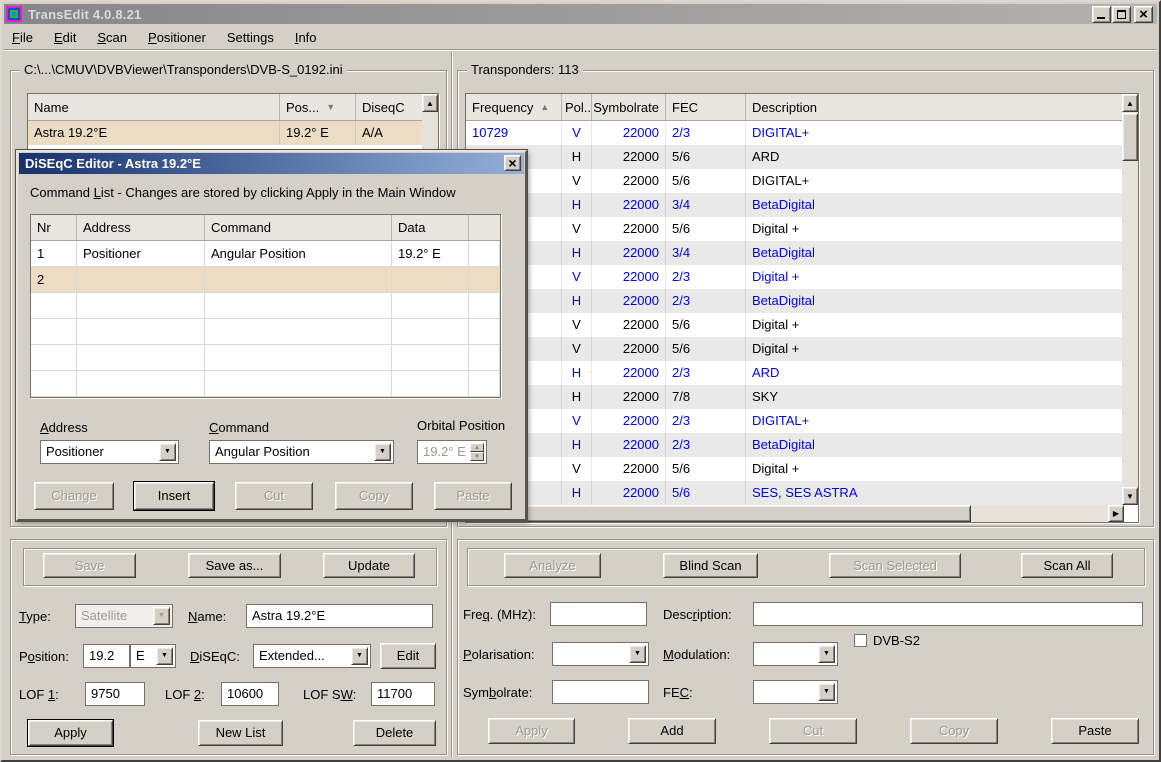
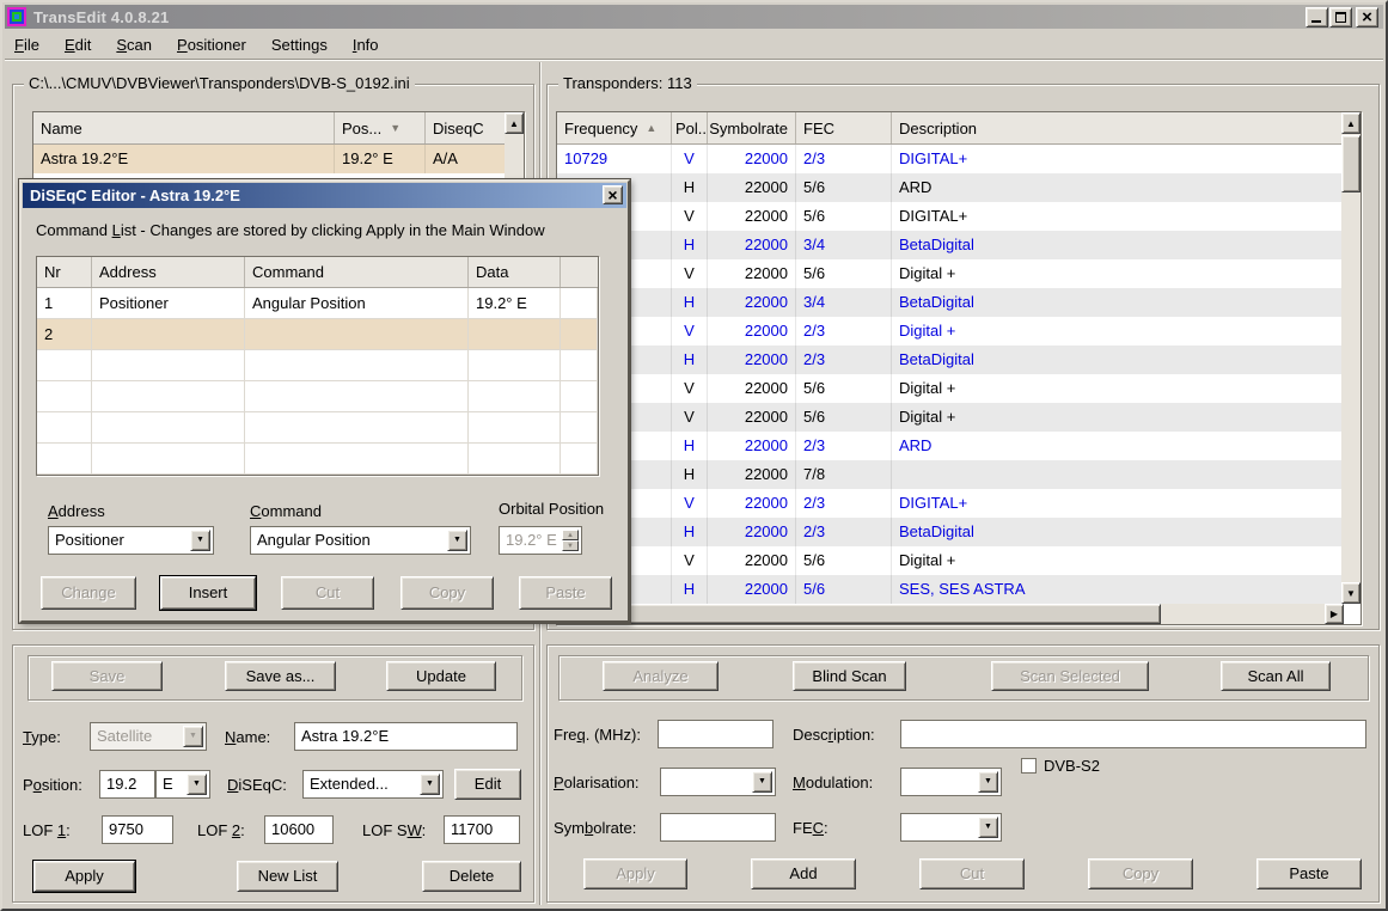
  TransEdit 4.0.8.21
  ×
  File
  Edit
  Scan
  Positioner
  Settings
  Info
  C:\...\CMUV\DVBViewer\Transponders\DVB-S_0192.ini
  Name
  Pos...
  ▼
  DiseqC
  Astra 19.2°E
  19.2° E
  A/A
  ▲
  Transponders: 113
  Frequency
  ▲
  Pol..
  Symbolrate
  FEC
  Description
  10729
  V
  22000
  2/3
  DIGITAL+
  H
  22000
  5/6
  ARD
  V
  22000
  5/6
  DIGITAL+
  H
  22000
  3/4
  BetaDigital
  V
  22000
  5/6
  Digital +
  H
  22000
  3/4
  BetaDigital
  V
  22000
  2/3
  Digital +
  H
  22000
  2/3
  BetaDigital
  V
  22000
  5/6
  Digital +
  V
  22000
  5/6
  Digital +
  H
  22000
  2/3
  ARD
  H
  22000
  7/8
- SKY
  V
  22000
  2/3
  DIGITAL+
  H
  22000
  2/3
  BetaDigital
  V
  22000
  5/6
  Digital +
  H
  22000
  5/6
  SES, SES ASTRA
  ▲
  ▼
  ▶
  Save
  Save as...
  Update
  Type:
  Satellite
  Name:
  Astra 19.2°E
  Position:
  19.2
  E
  DiSEqC:
  Extended...
  Edit
  LOF 1:
  9750
  LOF 2:
  10600
  LOF SW:
  11700
  Apply
  New List
  Delete
  Analyze
  Blind Scan
  Scan Selected
  Scan All
  Freq. (MHz):
  Description:
  Polarisation:
  Modulation:
  DVB-S2
  Symbolrate:
  FEC:
  Apply
  Add
  Cut
  Copy
  Paste
  DiSEqC Editor - Astra 19.2°E
  ×
  Command List - Changes are stored by clicking Apply in the Main Window
  Nr
  Address
  Command
  Data
  1
  Positioner
  Angular Position
  19.2° E
  2
  Address
  Command
  Orbital Position
  Positioner
  Angular Position
  19.2° E
  Change
  Insert
  Cut
  Copy
  Paste
